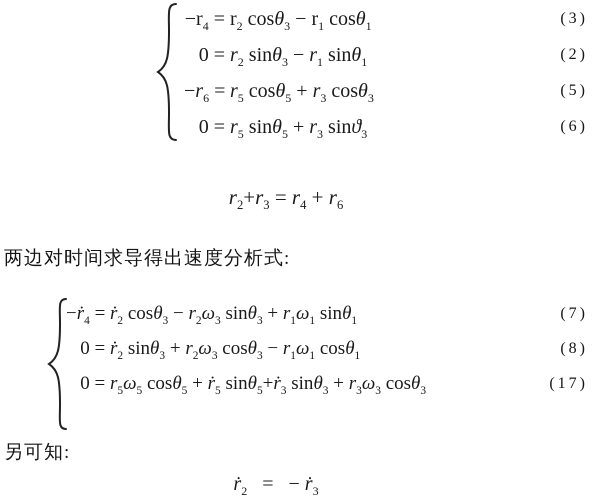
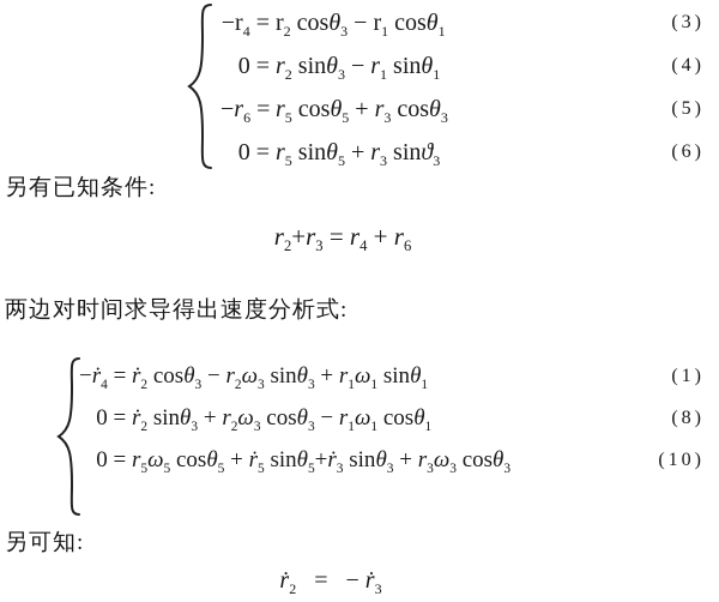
  −r4 =
  r2 cosθ3 − r1 cosθ1
  (3)
  0 =
  r2 sinθ3 − r1 sinθ1
- (2)
+ (4)
  −r6 =
  r5 cosθ5 + r3 cosθ3
  (5)
  0 =
  r5 sinθ5 + r3 sinϑ3
  (6)
+ 另有已知条件:
  r2+r3 = r4 + r6
  两边对时间求导得出速度分析式:
  −ṙ4 =
  ṙ2 cosθ3 − r2ω3 sinθ3 + r1ω1 sinθ1
- (7)
+ (1)
  0 =
  ṙ2 sinθ3 + r2ω3 cosθ3 − r1ω1 cosθ1
  (8)
  0 =
  r5ω5 cosθ5 + ṙ5 sinθ5+ṙ3 sinθ3 + r3ω3 cosθ3
- (17)
+ (10)
  另可知:
  ṙ2 = − ṙ3
